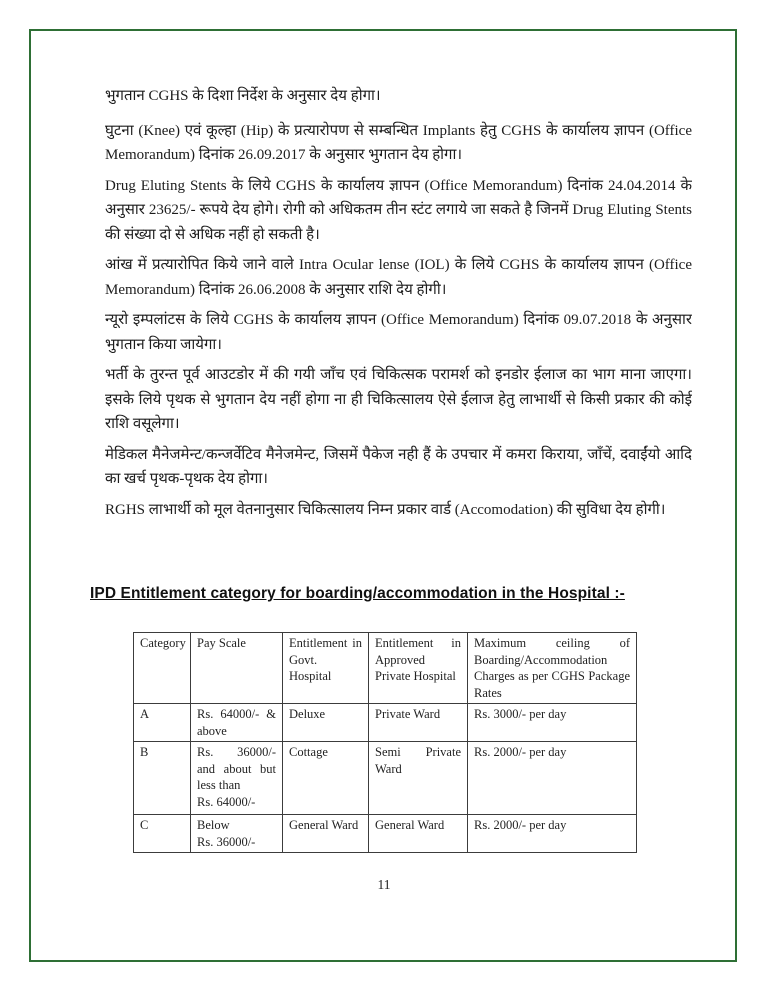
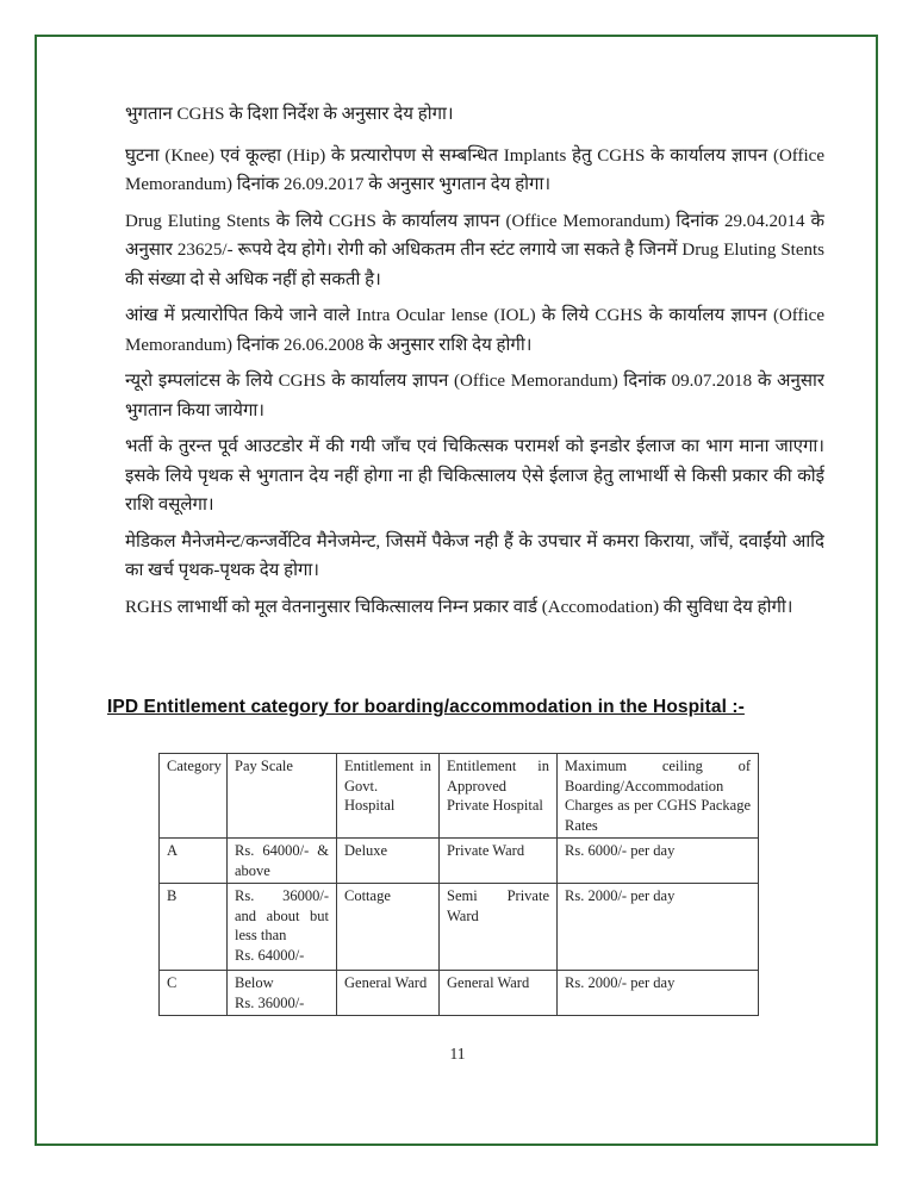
  भुगतान CGHS के दिशा निर्देश के अनुसार देय होगा।
  घुटना (Knee) एवं कूल्हा (Hip) के प्रत्यारोपण से सम्बन्धित Implants हेतु CGHS के कार्यालय ज्ञापन (Office Memorandum) दिनांक 26.09.2017 के अनुसार भुगतान देय होगा।
- Drug Eluting Stents के लिये CGHS के कार्यालय ज्ञापन (Office Memorandum) दिनांक 24.04.2014 के अनुसार 23625/- रूपये देय होगे। रोगी को अधिकतम तीन स्टंट लगाये जा सकते है जिनमें Drug Eluting Stents की संख्या दो से अधिक नहीं हो सकती है।
+ Drug Eluting Stents के लिये CGHS के कार्यालय ज्ञापन (Office Memorandum) दिनांक 29.04.2014 के अनुसार 23625/- रूपये देय होगे। रोगी को अधिकतम तीन स्टंट लगाये जा सकते है जिनमें Drug Eluting Stents की संख्या दो से अधिक नहीं हो सकती है।
  आंख में प्रत्यारोपित किये जाने वाले Intra Ocular lense (IOL) के लिये CGHS के कार्यालय ज्ञापन (Office Memorandum) दिनांक 26.06.2008 के अनुसार राशि देय होगी।
  न्यूरो इम्पलांटस के लिये CGHS के कार्यालय ज्ञापन (Office Memorandum) दिनांक 09.07.2018 के अनुसार भुगतान किया जायेगा।
  भर्ती के तुरन्त पूर्व आउटडोर में की गयी जाँच एवं चिकित्सक परामर्श को इनडोर ईलाज का भाग माना जाएगा। इसके लिये पृथक से भुगतान देय नहीं होगा ना ही चिकित्सालय ऐसे ईलाज हेतु लाभार्थी से किसी प्रकार की कोई राशि वसूलेगा।
  मेडिकल मैनेजमेन्ट/कन्जर्वेटिव मैनेजमेन्ट, जिसमें पैकेज नही हैं के उपचार में कमरा किराया, जाँचें, दवाईंयो आदि का खर्च पृथक-पृथक देय होगा।
  RGHS लाभार्थी को मूल वेतनानुसार चिकित्सालय निम्न प्रकार वार्ड (Accomodation) की सुविधा देय होगी।
  IPD Entitlement category for boarding/accommodation in the Hospital :-
  Category	Pay Scale	Entitlement in Govt. Hospital	Entitlement in Approved Private Hospital	Maximum ceiling of Boarding/Accommodation Charges as per CGHS Package Rates
- A	Rs. 64000/- & above	Deluxe	Private Ward	Rs. 3000/- per day
+ A	Rs. 64000/- & above	Deluxe	Private Ward	Rs. 6000/- per day
  B	Rs. 36000/- and about but less than Rs. 64000/-	Cottage	Semi Private Ward	Rs. 2000/- per day
  C	Below Rs. 36000/-	General Ward	General Ward	Rs. 2000/- per day
  11
